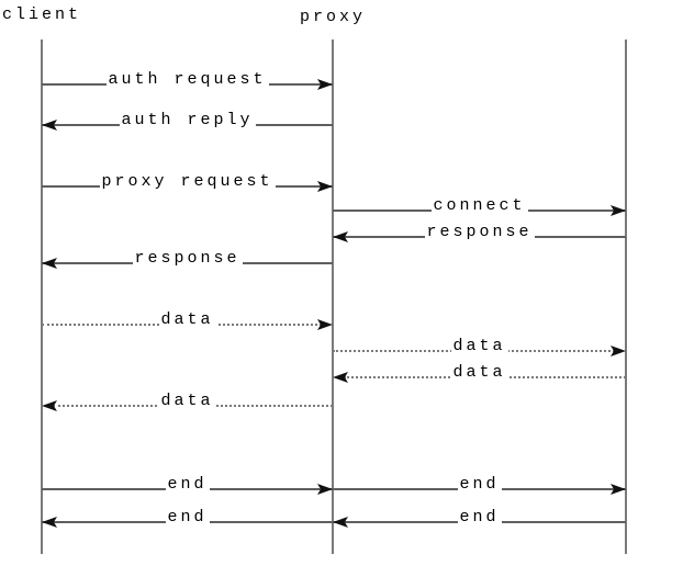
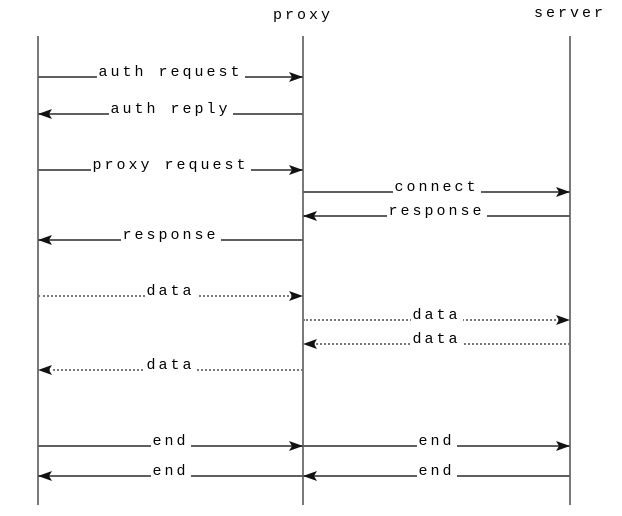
- client
  proxy
+ server
  auth request
  auth reply
  proxy request
  connect
  response
  response
  data
  data
  data
  data
  end
  end
  end
  end
